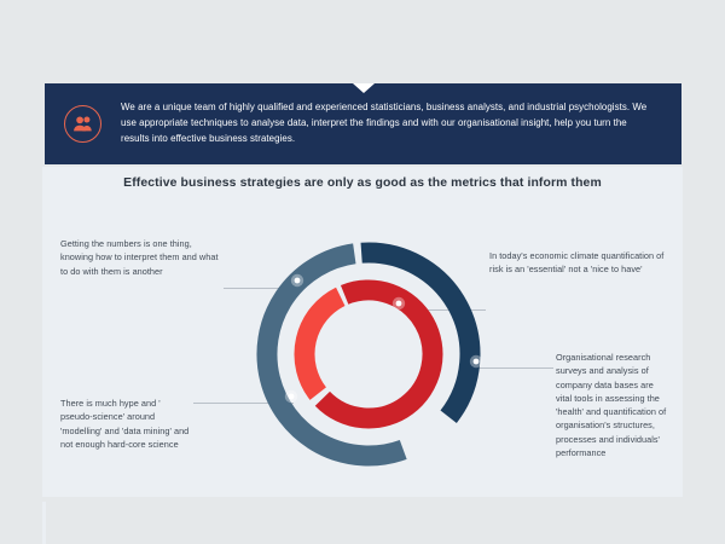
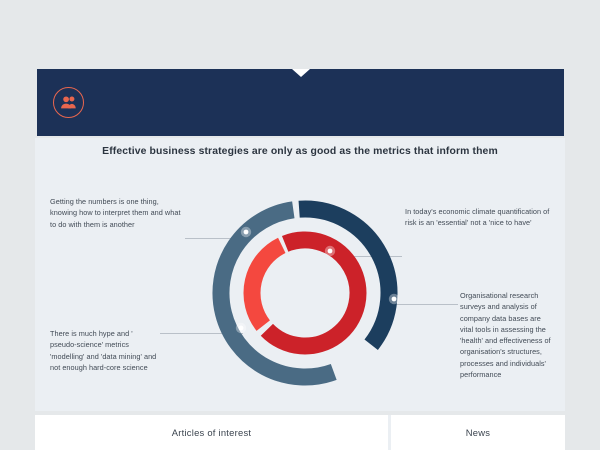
- We are a unique team of highly qualified and experienced statisticians, business analysts, and industrial psychologists. We use appropriate techniques to analyse data, interpret the findings and with our organisational insight, help you turn the results into effective business strategies.
  Effective business strategies are only as good as the metrics that inform them
  Getting the numbers is one thing, knowing how to interpret them and what to do with them is another
- There is much hype and ' pseudo-science' around 'modelling' and 'data mining' and not enough hard-core science
+ There is much hype and ' pseudo-science' metrics 'modelling' and 'data mining' and not enough hard-core science
  In today's economic climate quantification of risk is an 'essential' not a 'nice to have'
- Organisational research surveys and analysis of company data bases are vital tools in assessing the 'health' and quantification of organisation's structures, processes and individuals' performance
+ Organisational research surveys and analysis of company data bases are vital tools in assessing the 'health' and effectiveness of organisation's structures, processes and individuals' performance
+ Articles of interest
+ News
